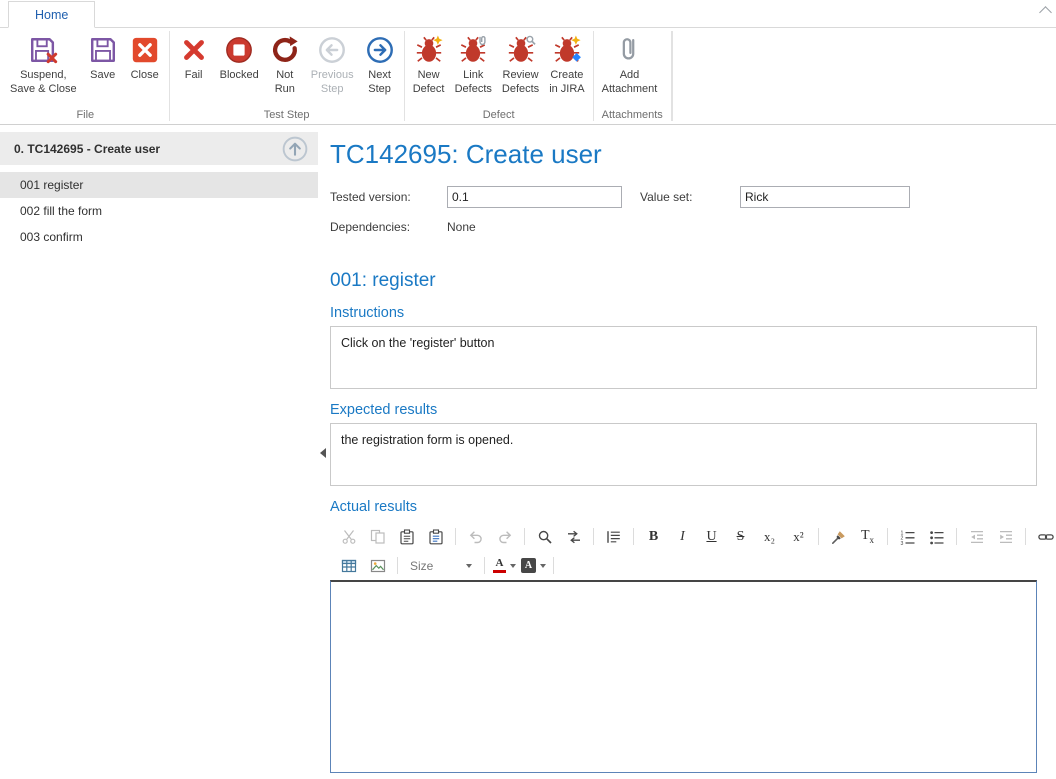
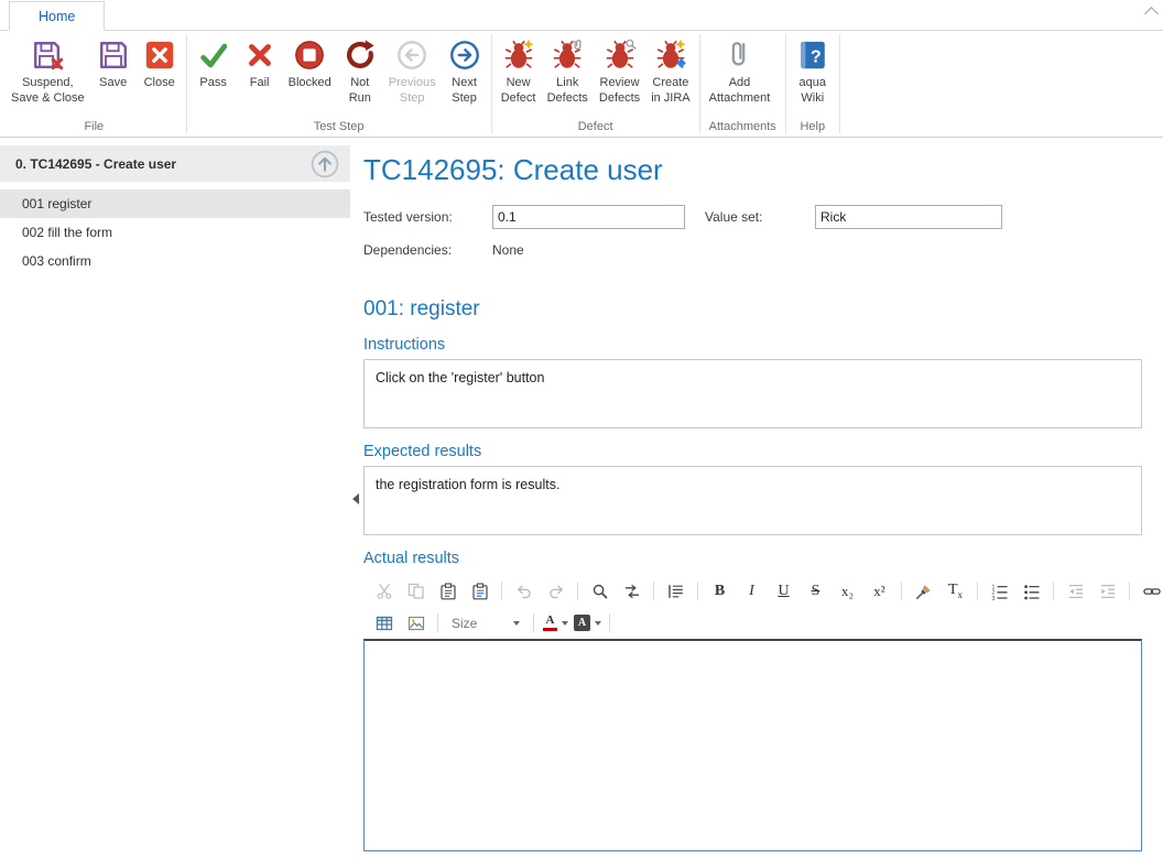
  Home
  Suspend,
  Save & Close
  Save
  Close
  File
+ Pass
  Fail
  Blocked
  Not
  Run
  Previous
  Step
  Next
  Step
  Test Step
  New
  Defect
  Link
  Defects
  Review
  Defects
  Create
  in JIRA
  Defect
  Add
  Attachment
  Attachments
+ ?
+ aqua
+ Wiki
+ Help
  0. TC142695 - Create user
  001 register
  002 fill the form
  003 confirm
  TC142695: Create user
  Tested version:
  0.1
  Value set:
  Rick
  Dependencies:
  None
  001: register
  Instructions
  Click on the 'register' button
  Expected results
- the registration form is opened.
+ the registration form is results.
  Actual results
  B
  I
  U
  S
  x₂
  x²
  Tx
  Size
  A
  A
